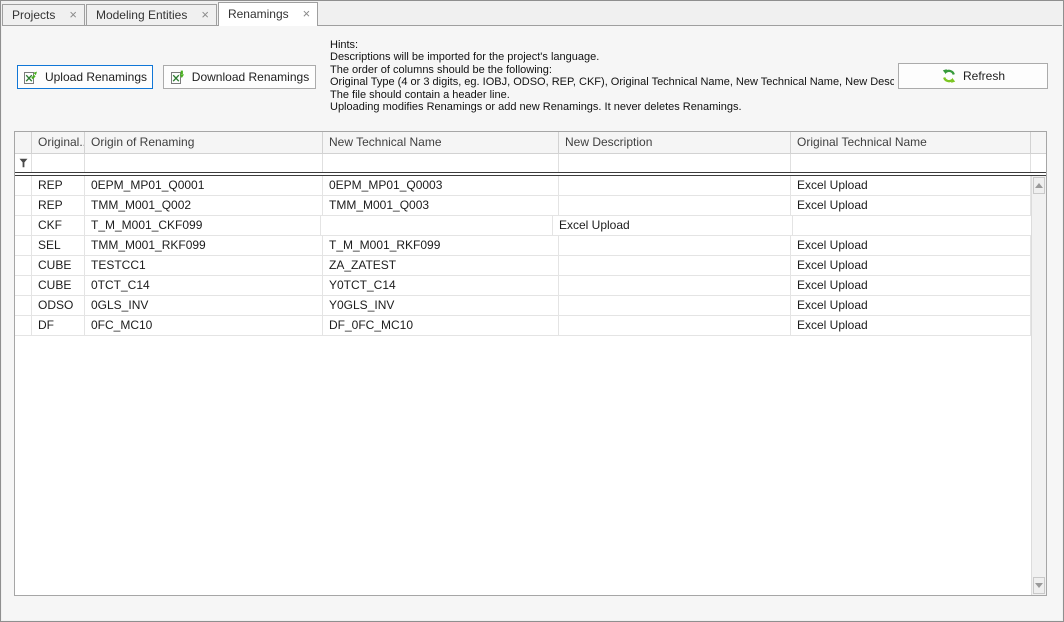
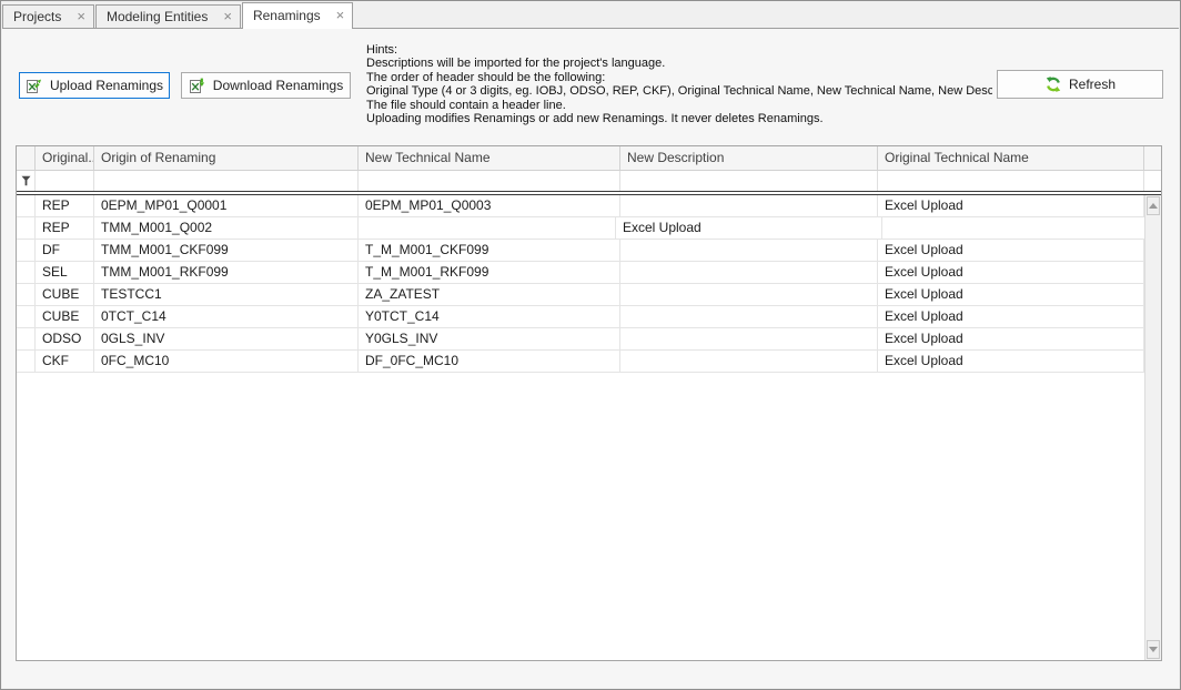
  Projects
  ×
  Modeling Entities
  ×
  Renamings
  ×
  Upload Renamings
  Download Renamings
  Refresh
  Hints:
  Descriptions will be imported for the project's language.
- The order of columns should be the following:
+ The order of header should be the following:
  Original Type (4 or 3 digits, eg. IOBJ, ODSO, REP, CKF), Original Technical Name, New Technical Name, New Desc
  The file should contain a header line.
  Uploading modifies Renamings or add new Renamings. It never deletes Renamings.
  Original..
  Origin of Renaming
  New Technical Name
  New Description
  Original Technical Name
  REP
  0EPM_MP01_Q0001
  0EPM_MP01_Q0003
  Excel Upload
  REP
  TMM_M001_Q002
- TMM_M001_Q003
  Excel Upload
- CKF
+ DF
+ TMM_M001_CKF099
  T_M_M001_CKF099
  Excel Upload
  SEL
  TMM_M001_RKF099
  T_M_M001_RKF099
  Excel Upload
  CUBE
  TESTCC1
  ZA_ZATEST
  Excel Upload
  CUBE
  0TCT_C14
  Y0TCT_C14
  Excel Upload
  ODSO
  0GLS_INV
  Y0GLS_INV
  Excel Upload
- DF
+ CKF
  0FC_MC10
  DF_0FC_MC10
  Excel Upload
